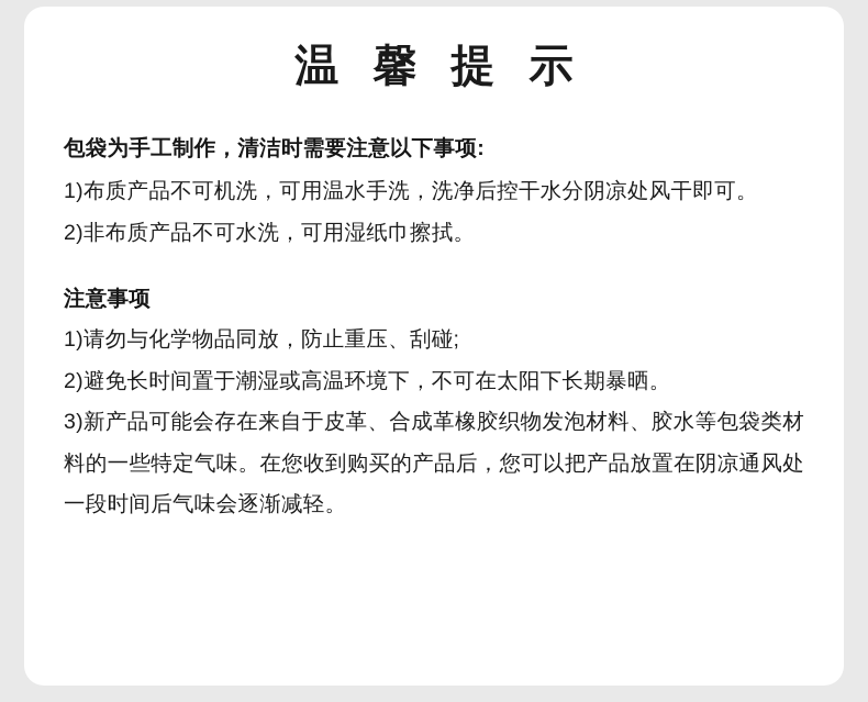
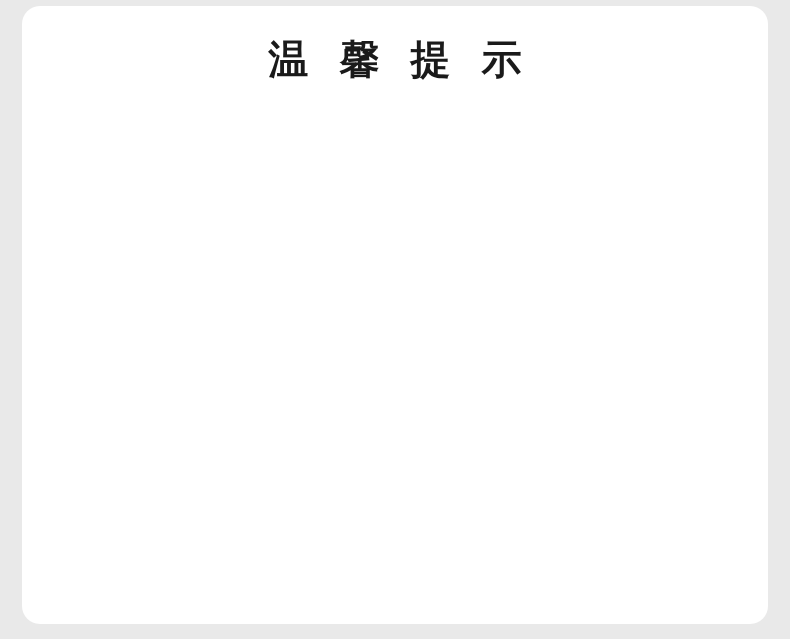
  温 馨 提 示
- 包袋为手工制作，清洁时需要注意以下事项:
- 1)布质产品不可机洗，可用温水手洗，洗净后控干水分阴凉处风干即可。
- 2)非布质产品不可水洗，可用湿纸巾擦拭。
- 注意事项
- 1)请勿与化学物品同放，防止重压、刮碰;
- 2)避免长时间置于潮湿或高温环境下，不可在太阳下长期暴晒。
- 3)新产品可能会存在来自于皮革、合成革橡胶织物发泡材料、胶水等包袋类材料的一些特定气味。在您收到购买的产品后，您可以把产品放置在阴凉通风处一段时间后气味会逐渐减轻。
